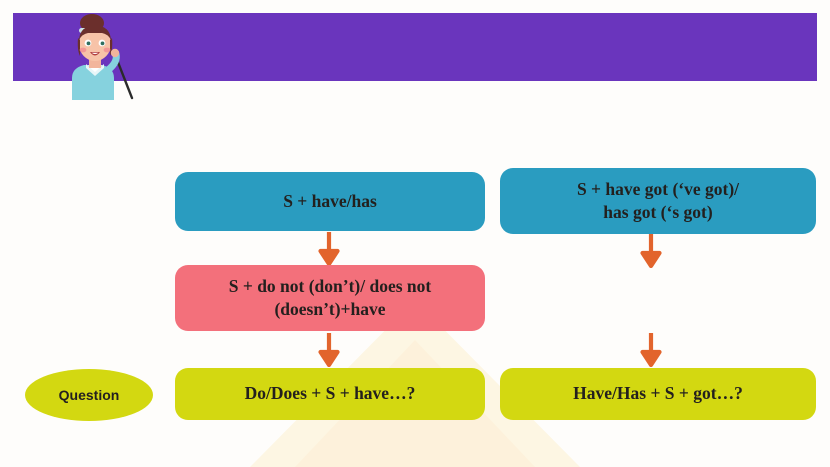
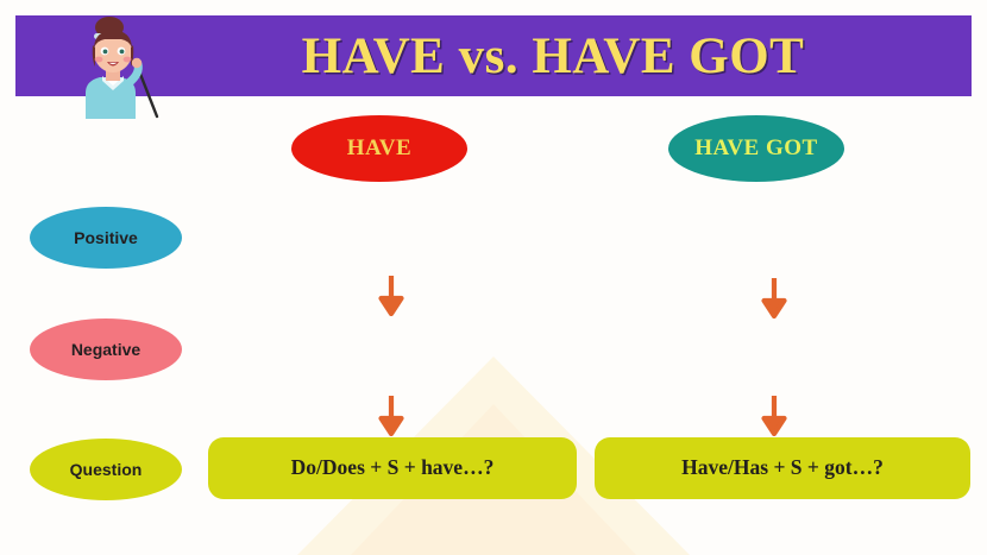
+ HAVE vs. HAVE GOT
+ HAVE
+ HAVE GOT
+ Positive
+ Negative
  Question
- S + have/has
- S + have got (‘ve got)/
- has got (‘s got)
- S + do not (don’t)/ does not
- (doesn’t)+have
  Do/Does + S + have…?
  Have/Has + S + got…?
